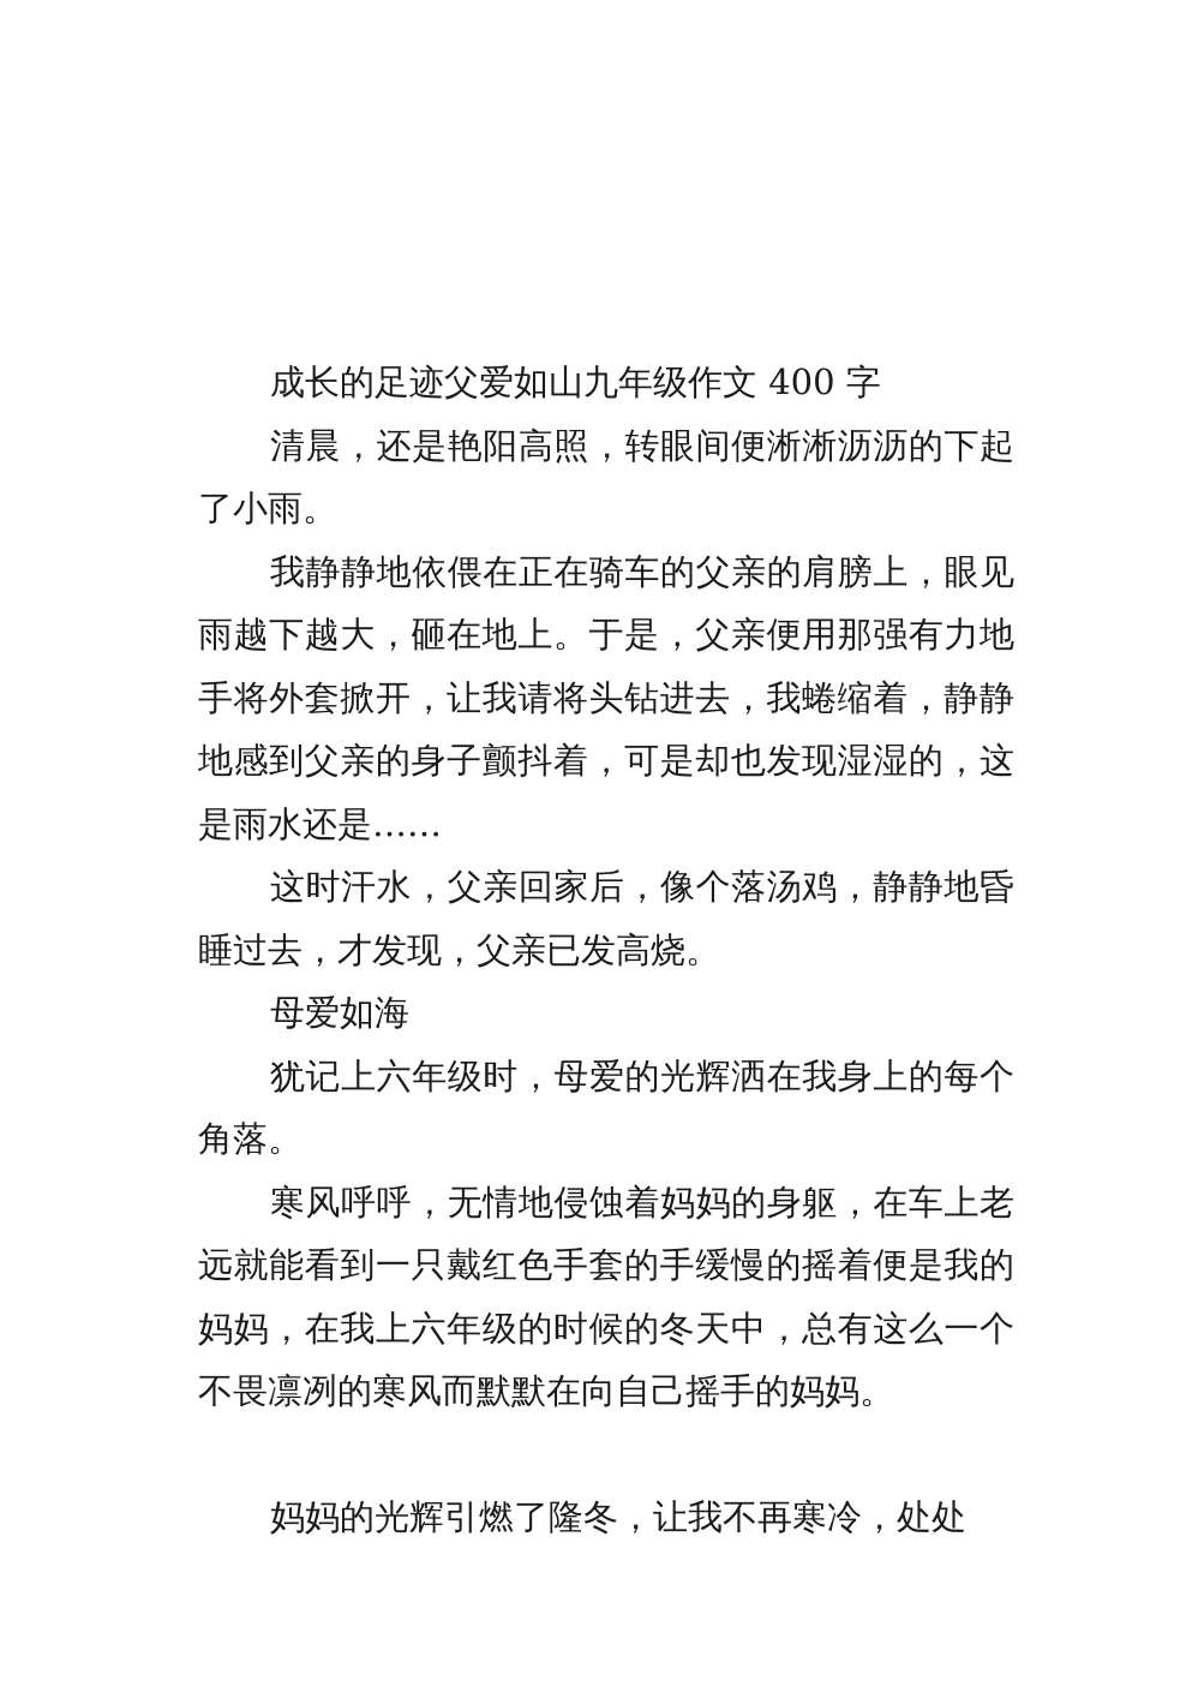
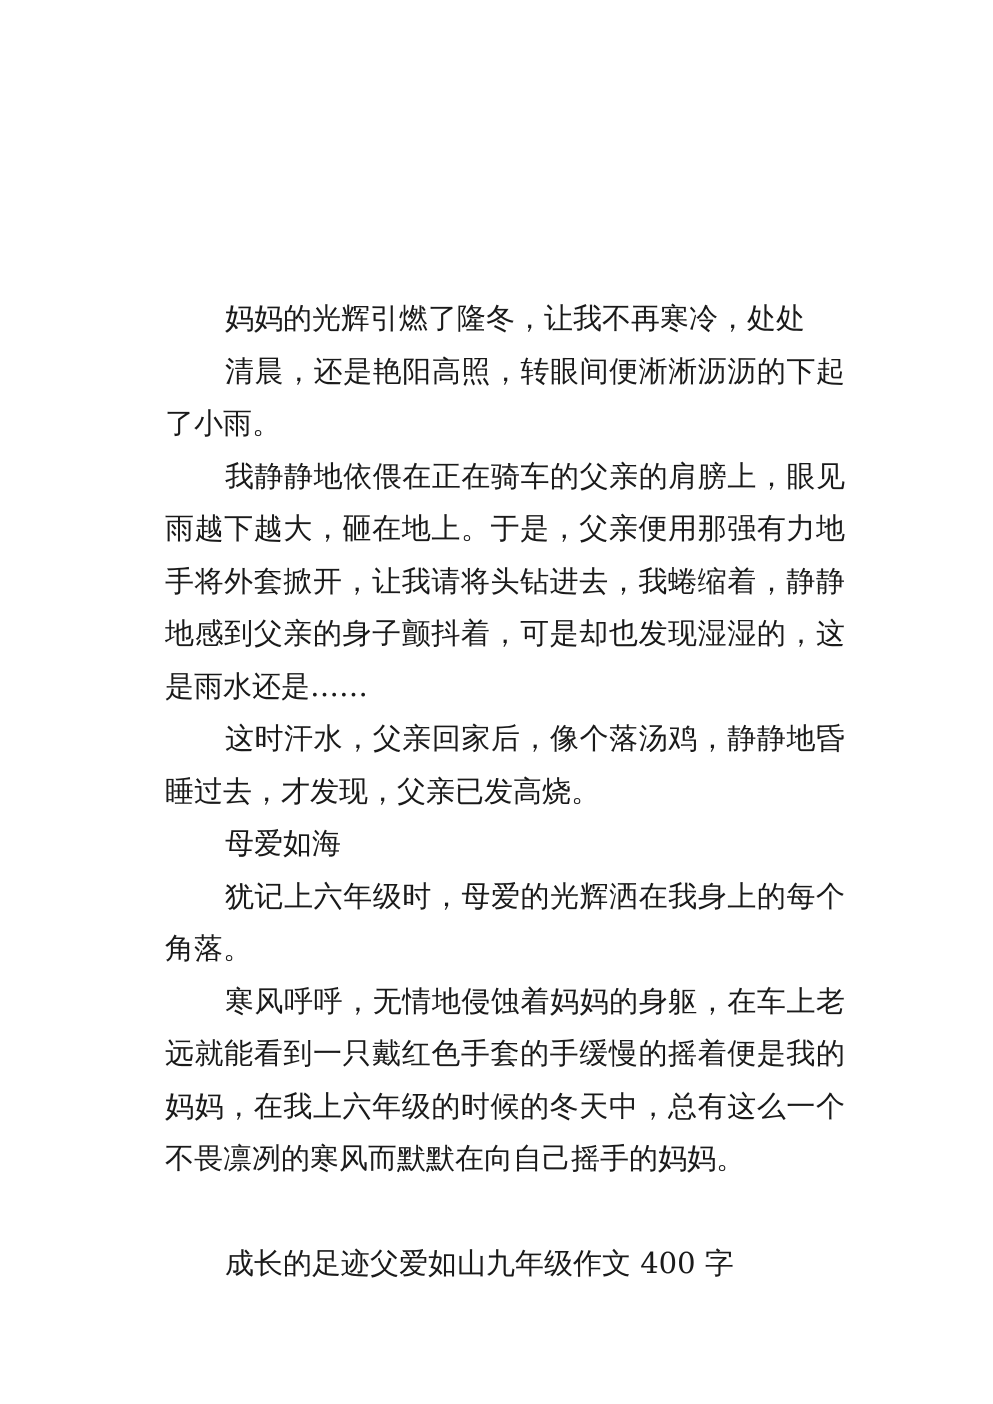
- 成长的足迹父爱如山九年级作文 400 字
+ 妈妈的光辉引燃了隆冬，让我不再寒冷，处处
  清晨，还是艳阳高照，转眼间便淅淅沥沥的下起了小雨。
  我静静地依偎在正在骑车的父亲的肩膀上，眼见雨越下越大，砸在地上。于是，父亲便用那强有力地手将外套掀开，让我请将头钻进去，我蜷缩着，静静地感到父亲的身子颤抖着，可是却也发现湿湿的，这是雨水还是……
  这时汗水，父亲回家后，像个落汤鸡，静静地昏睡过去，才发现，父亲已发高烧。
  母爱如海
  犹记上六年级时，母爱的光辉洒在我身上的每个角落。
  寒风呼呼，无情地侵蚀着妈妈的身躯，在车上老远就能看到一只戴红色手套的手缓慢的摇着便是我的妈妈，在我上六年级的时候的冬天中，总有这么一个不畏凛冽的寒风而默默在向自己摇手的妈妈。
- 妈妈的光辉引燃了隆冬，让我不再寒冷，处处
+ 成长的足迹父爱如山九年级作文 400 字
